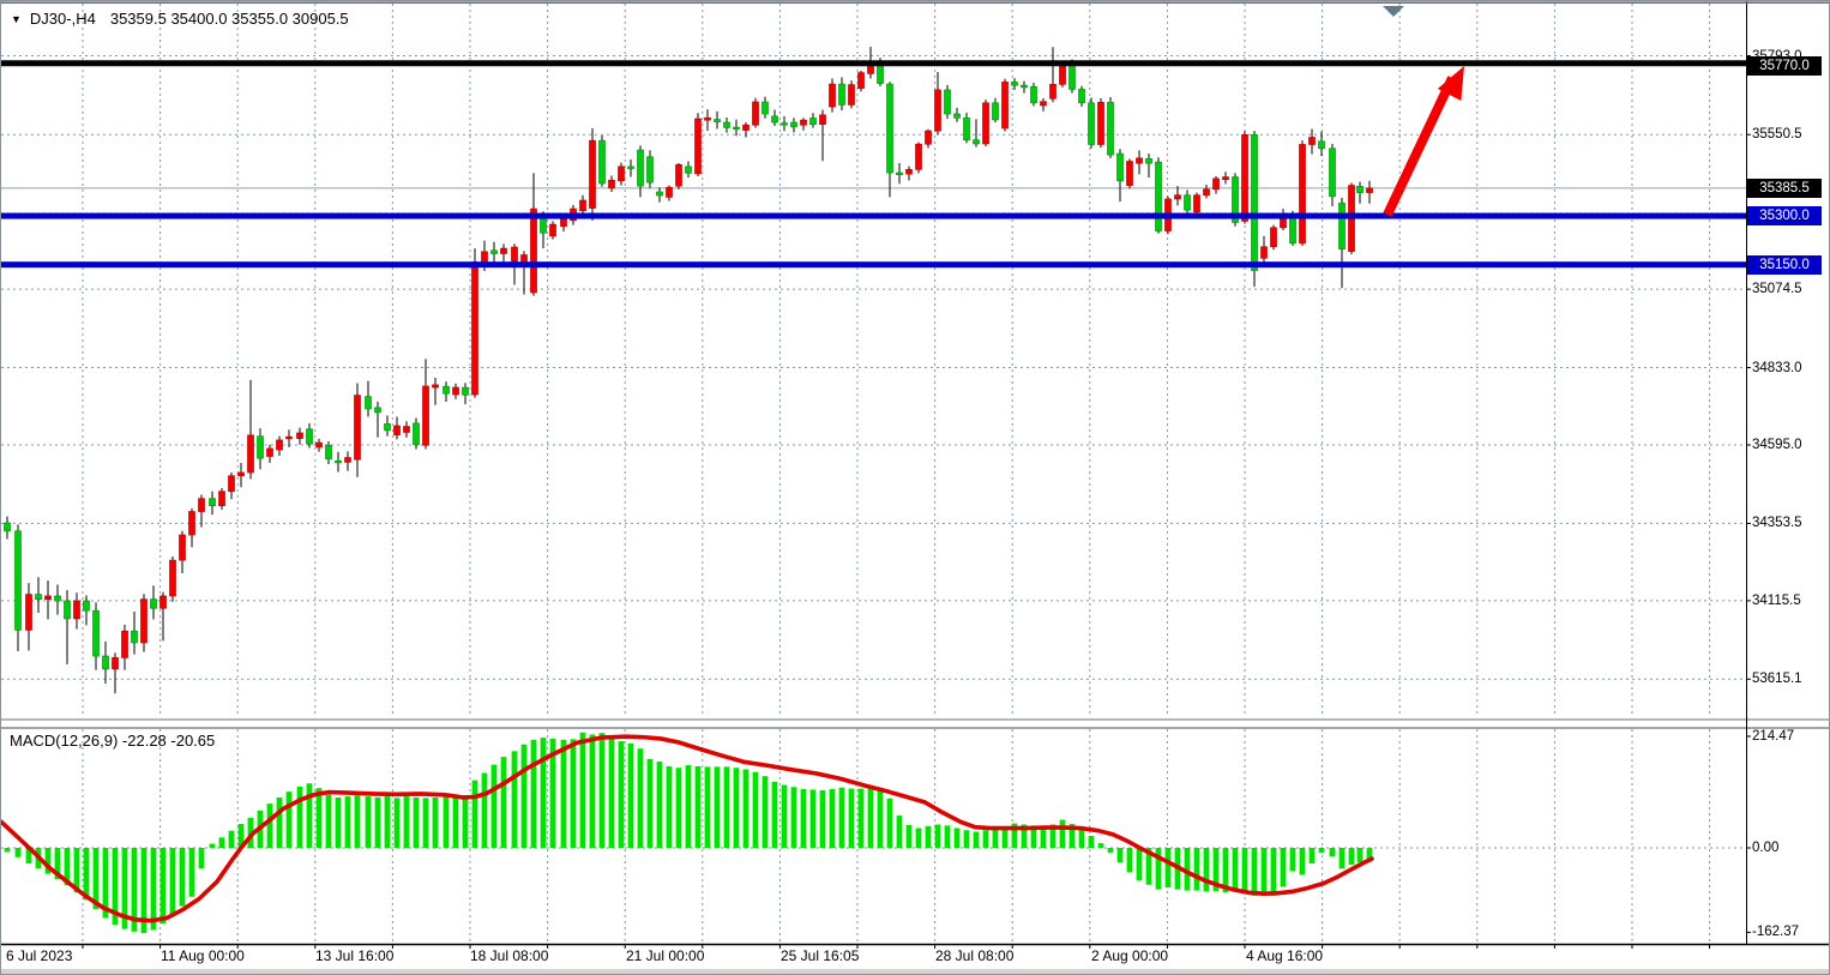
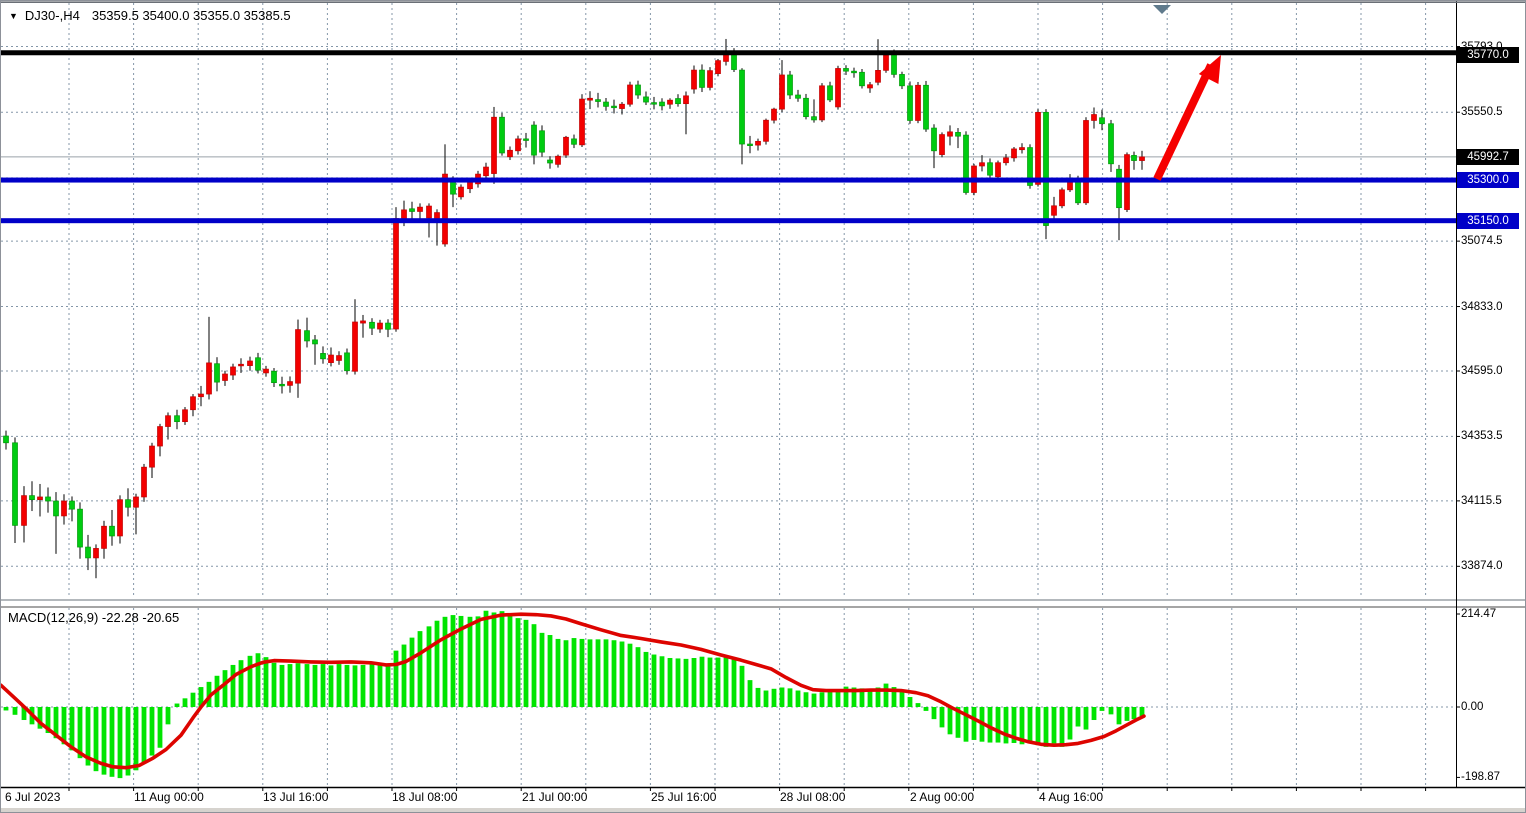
- ▼ DJ30-,H4 35359.5 35400.0 35355.0 30905.5
+ ▼ DJ30-,H4 35359.5 35400.0 35355.0 35385.5
  MACD(12,26,9) -22.28 -20.65
  35550.5
  35074.5
  34833.0
  34595.0
  34353.5
  34115.5
- 53615.1
+ 33874.0
  214.47
  0.00
- -162.37
+ -198.87
  35770.0
- 35385.5
+ 45992.7
  35300.0
  35150.0
  6 Jul 2023
  11 Aug 00:00
  13 Jul 16:00
  18 Jul 08:00
  21 Jul 00:00
- 25 Jul 16:05
+ 25 Jul 16:00
  28 Jul 08:00
  2 Aug 00:00
  4 Aug 16:00
